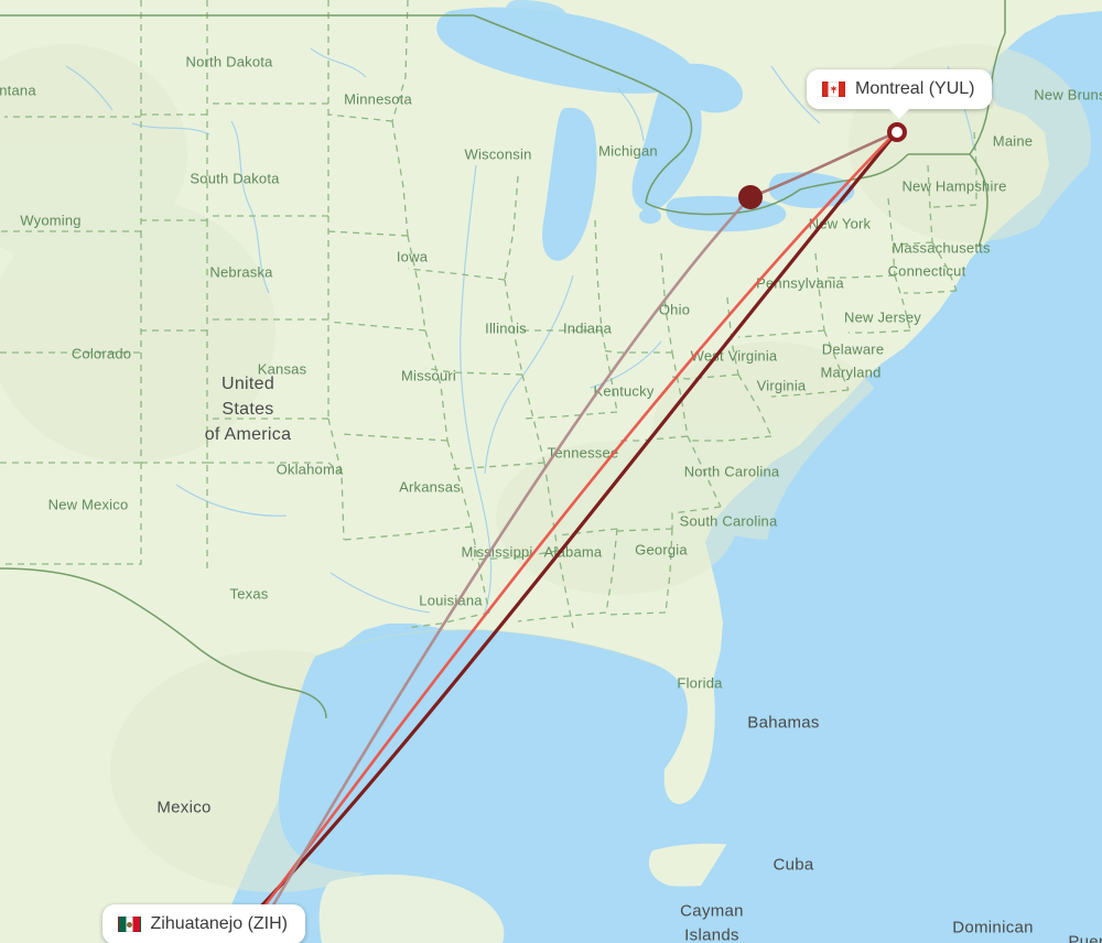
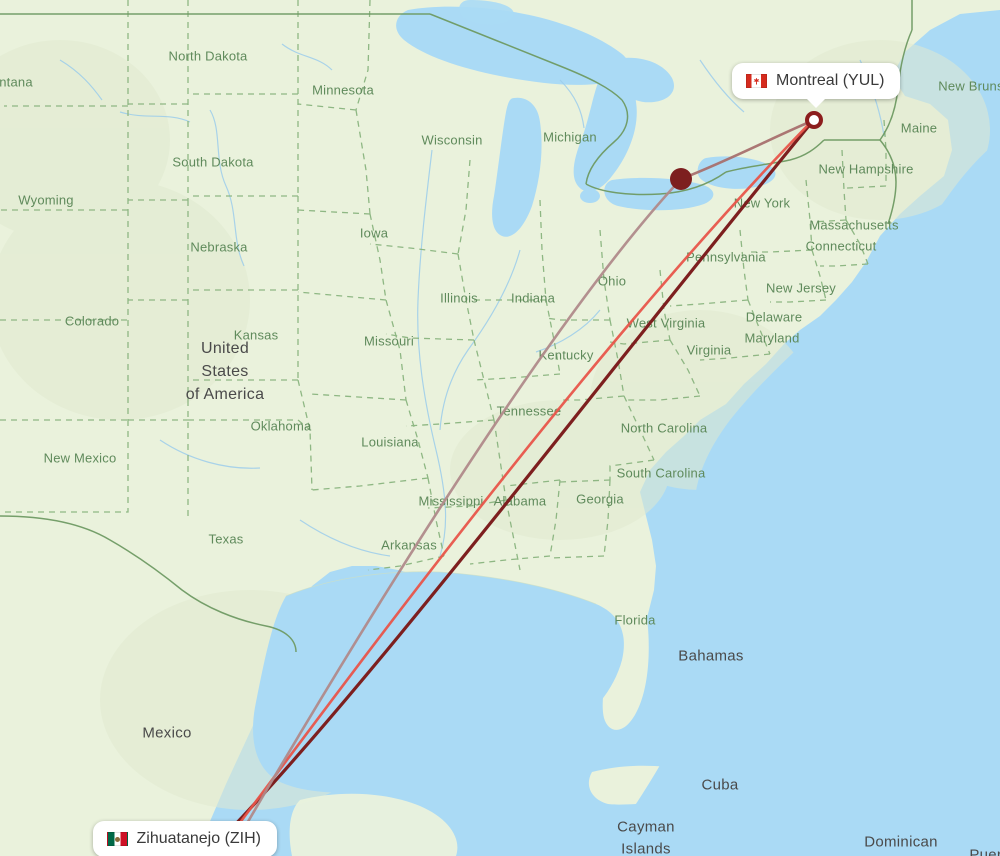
  ntana
  North Dakota
  South Dakota
  Wyoming
  Minnesota
  Wisconsin
  Michigan
  Iowa
  Nebraska
  Colorado
  Kansas
  Missouri
  Illinois
  Indiana
  Ohio
  Pennsylvania
  Nw York
  New Hampshire
  Maine
  Massachusetts
  Connecticut
  New Jersey
  Delaware
  Maryland
  Wet Virginia
  Virginia
  entucky
  Tennesse
  North Carolina
  South Carolina
  Georgia
  Albama
  Mississippi
- Arkansas
+ Louisiana
  Oklahoma
  New Mexico
  Texas
- Louisiana
+ Arkansas
  Florida
  New Brun
  United
  States
  of America
  Mexico
  Bahamas
  Cuba
  Cayman
  Islands
  Dominican
  Montreal (YUL)
  Zihuatanejo (ZIH)
